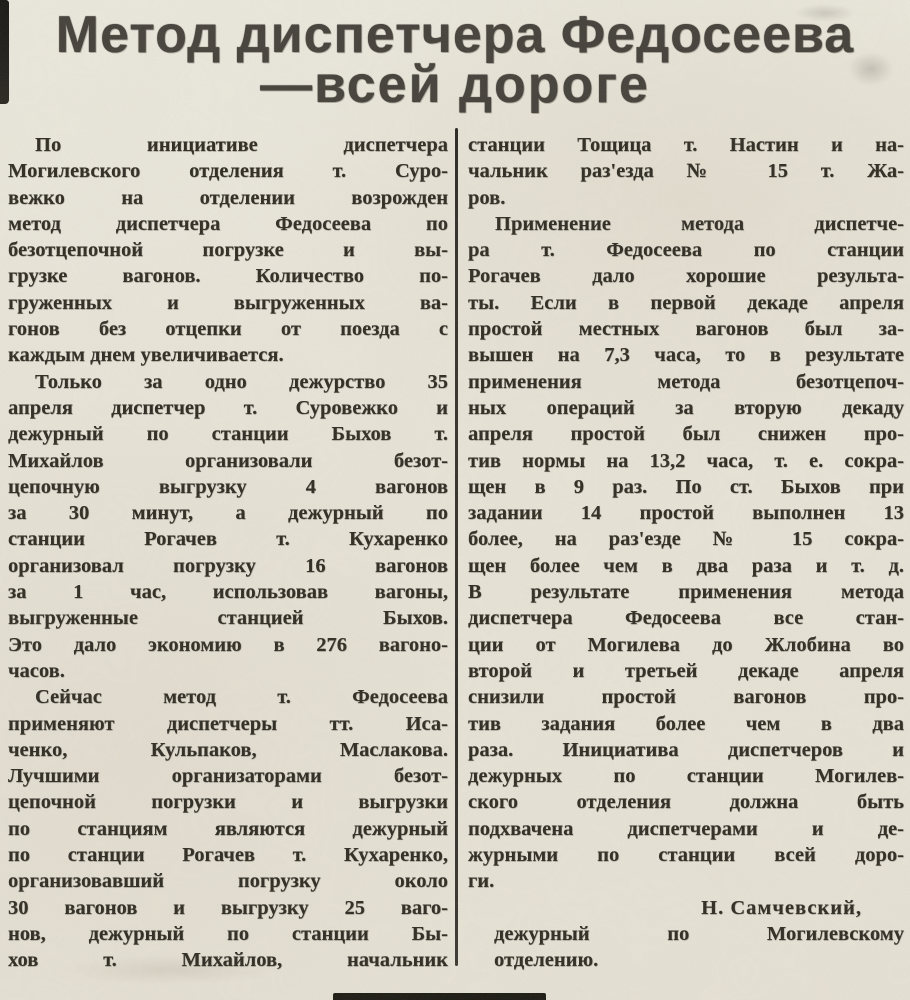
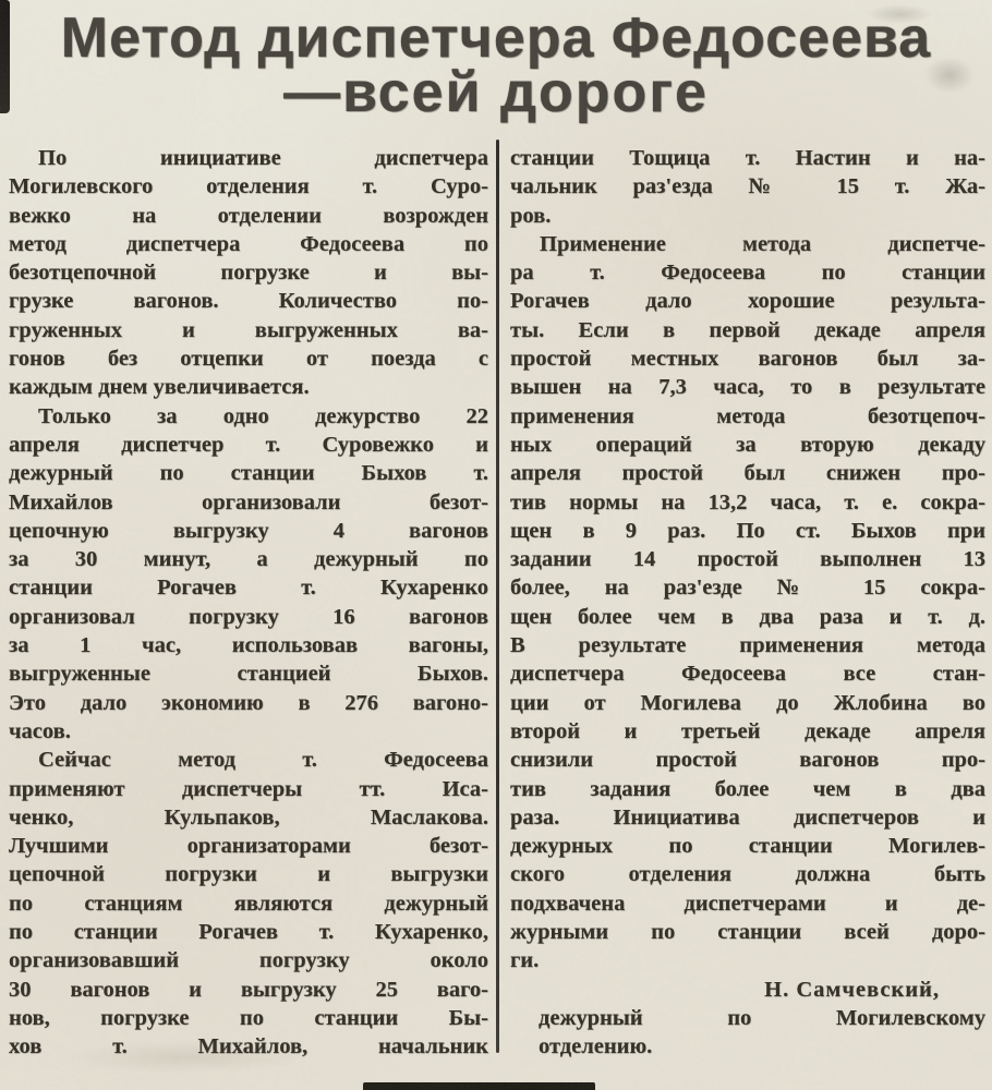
  Метод диспетчера Федосеева
  —всей дороге
  По инициативе диспетчера
  Могилевского отделения т. Суро-
  вежко на отделении возрожден
  метод диспетчера Федосеева по
  безотцепочной погрузке и вы-
  грузке вагонов. Количество по-
  груженных и выгруженных ва-
  гонов без отцепки от поезда с
  каждым днем увеличивается.
- Только за одно дежурство 35
+ Только за одно дежурство 22
  апреля диспетчер т. Суровежко и
  дежурный по станции Быхов т.
  Михайлов организовали безот-
  цепочную выгрузку 4 вагонов
  за 30 минут, а дежурный по
  станции Рогачев т. Кухаренко
  организовал погрузку 16 вагонов
  за 1 час, использовав вагоны,
  выгруженные станцией Быхов.
  Это дало экономию в 276 вагоно-
  часов.
  Сейчас метод т. Федосеева
  применяют диспетчеры тт. Иса-
  ченко, Кульпаков, Маслакова.
  Лучшими организаторами безот-
  цепочной погрузки и выгрузки
  по станциям являются дежурный
  по станции Рогачев т. Кухаренко,
  организовавший погрузку около
  30 вагонов и выгрузку 25 ваго-
- нов, дежурный по станции Бы-
+ нов, погрузке по станции Бы-
  хов т. Михайлов, начальник
  станции Тощица т. Настин и на-
  чальник раз'езда № 15 т. Жа-
  ров.
  Применение метода диспетче-
  ра т. Федосеева по станции
  Рогачев дало хорошие результа-
  ты. Если в первой декаде апреля
  простой местных вагонов был за-
  вышен на 7,3 часа, то в результате
  применения метода безотцепоч-
  ных операций за вторую декаду
  апреля простой был снижен про-
  тив нормы на 13,2 часа, т. е. сокра-
  щен в 9 раз. По ст. Быхов при
  задании 14 простой выполнен 13
  более, на раз'езде № 15 сокра-
  щен более чем в два раза и т. д.
  В результате применения метода
  диспетчера Федосеева все стан-
  ции от Могилева до Жлобина во
  второй и третьей декаде апреля
  снизили простой вагонов про-
  тив задания более чем в два
  раза. Инициатива диспетчеров и
  дежурных по станции Могилев-
  ского отделения должна быть
  подхвачена диспетчерами и де-
  журными по станции всей доро-
  ги.
  Н. Самчевский,
  дежурный по Могилевскому
  отделению.
